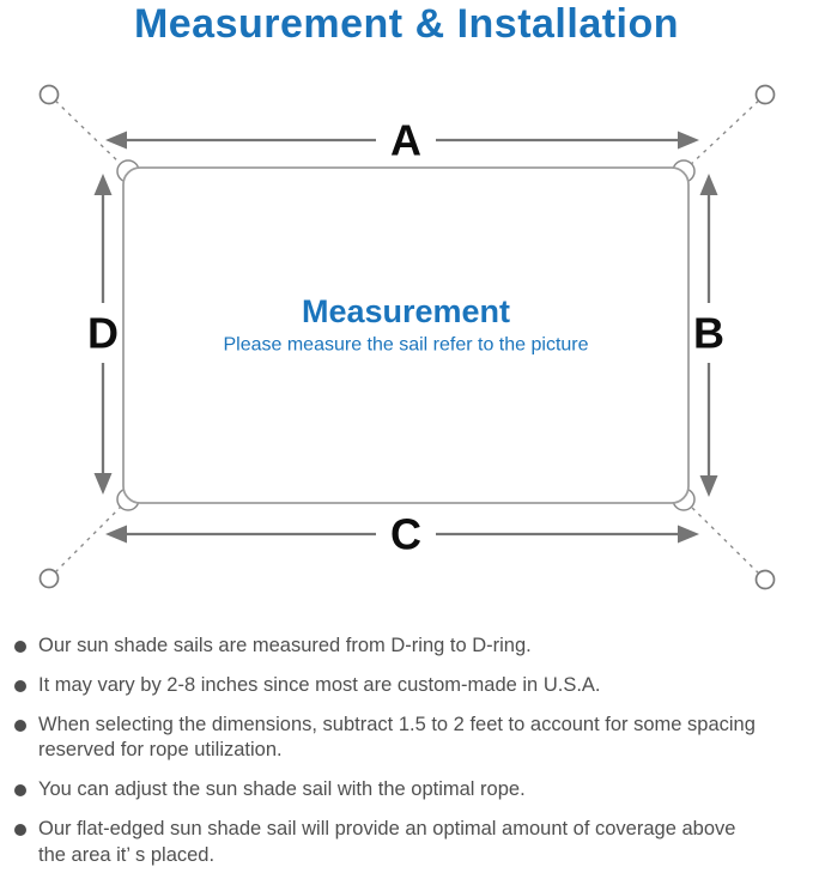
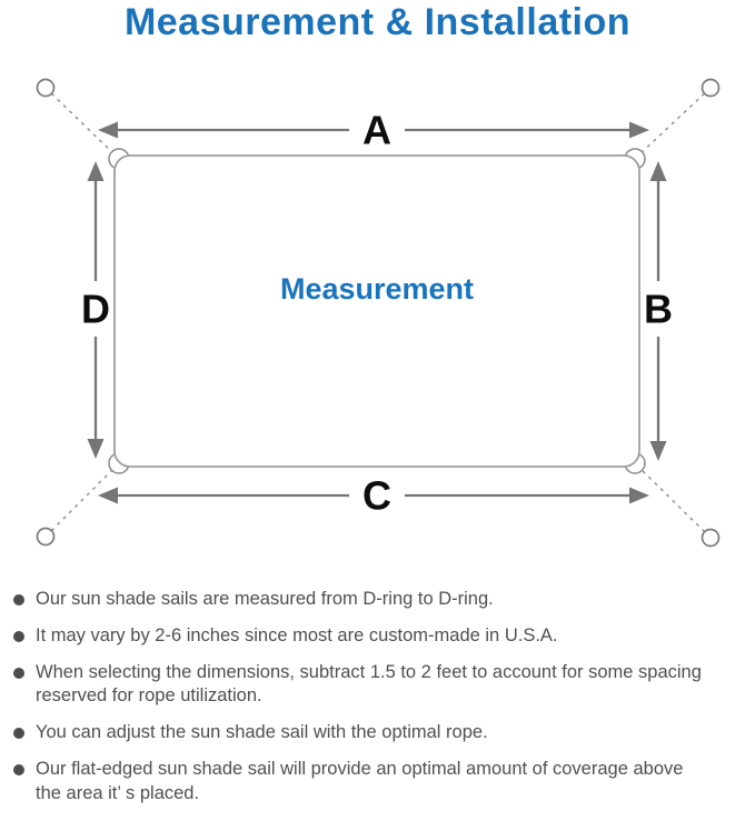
  Measurement & Installation
  A
  C
  D
  B
  Measurement
- Please measure the sail refer to the picture
  Our sun shade sails are measured from D-ring to D-ring.
- It may vary by 2-8 inches since most are custom-made in U.S.A.
+ It may vary by 2-6 inches since most are custom-made in U.S.A.
  When selecting the dimensions, subtract 1.5 to 2 feet to account for some spacing
  reserved for rope utilization.
  You can adjust the sun shade sail with the optimal rope.
  Our flat-edged sun shade sail will provide an optimal amount of coverage above
  the area it’ s placed.
